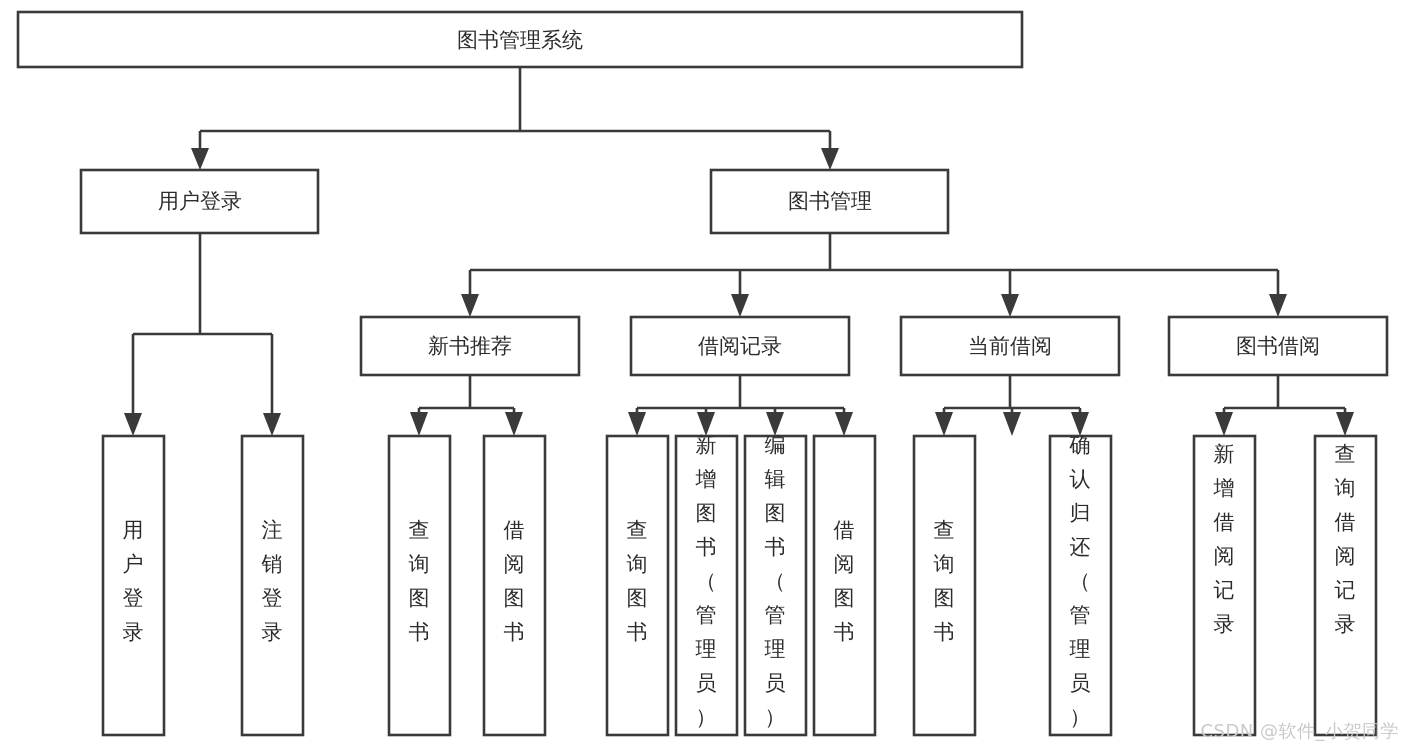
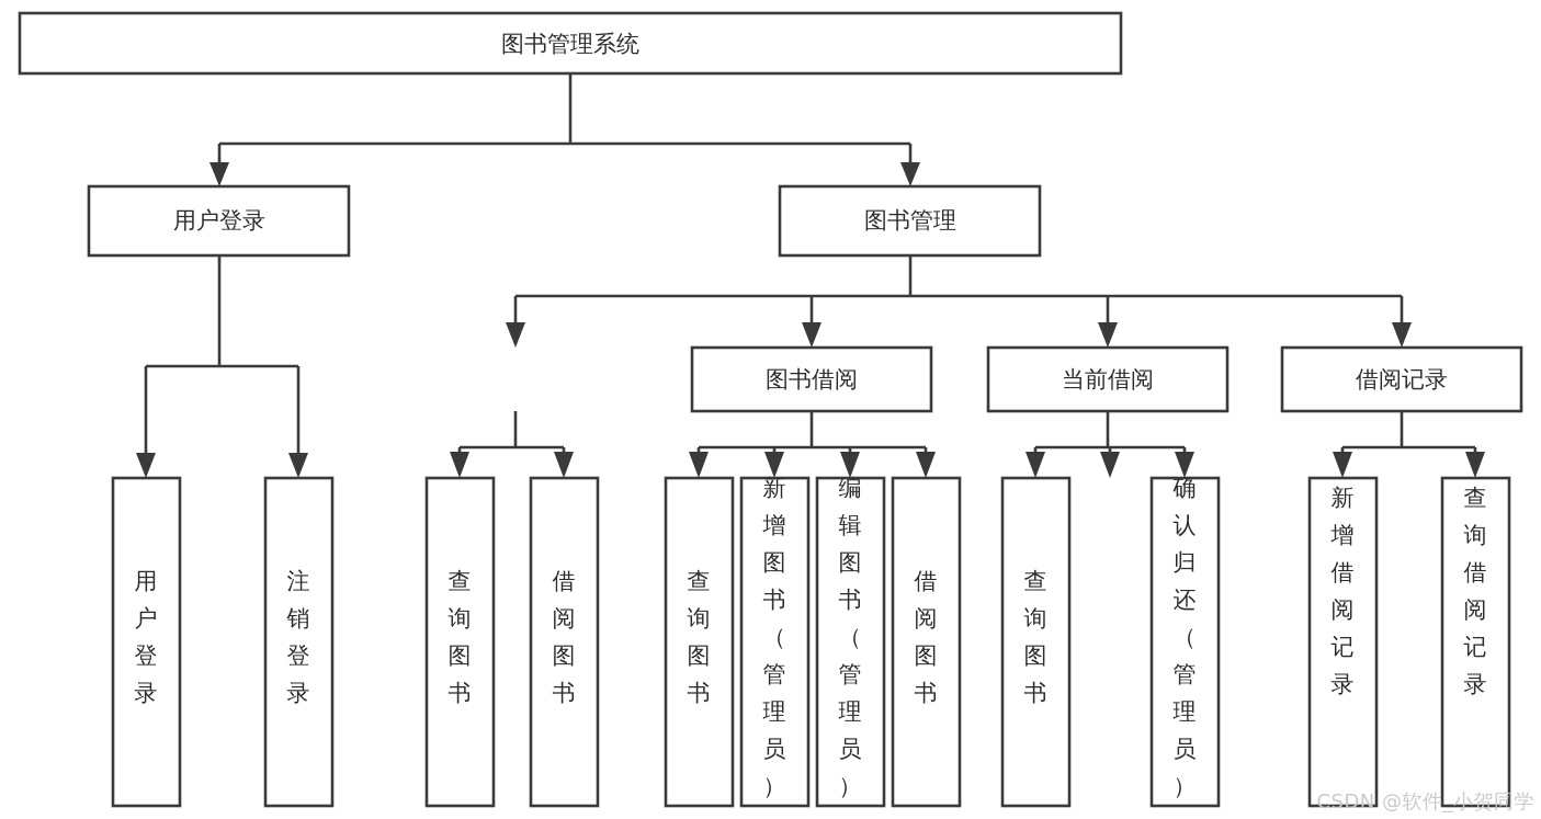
  图书管理系统
  用户登录
  图书管理
- 新书推荐
- 借阅记录
+ 图书借阅
  当前借阅
- 图书借阅
+ 借阅记录
  用户登录
  注销登录
  查询图书
  借阅图书
  查询图书
  新增图书（管理员）
  编辑图书（管理员）
  借阅图书
  查询图书
  确认归还（管理员）
  新增借阅记录
  查询借阅记录
  CSDN @软件_小贺同学
